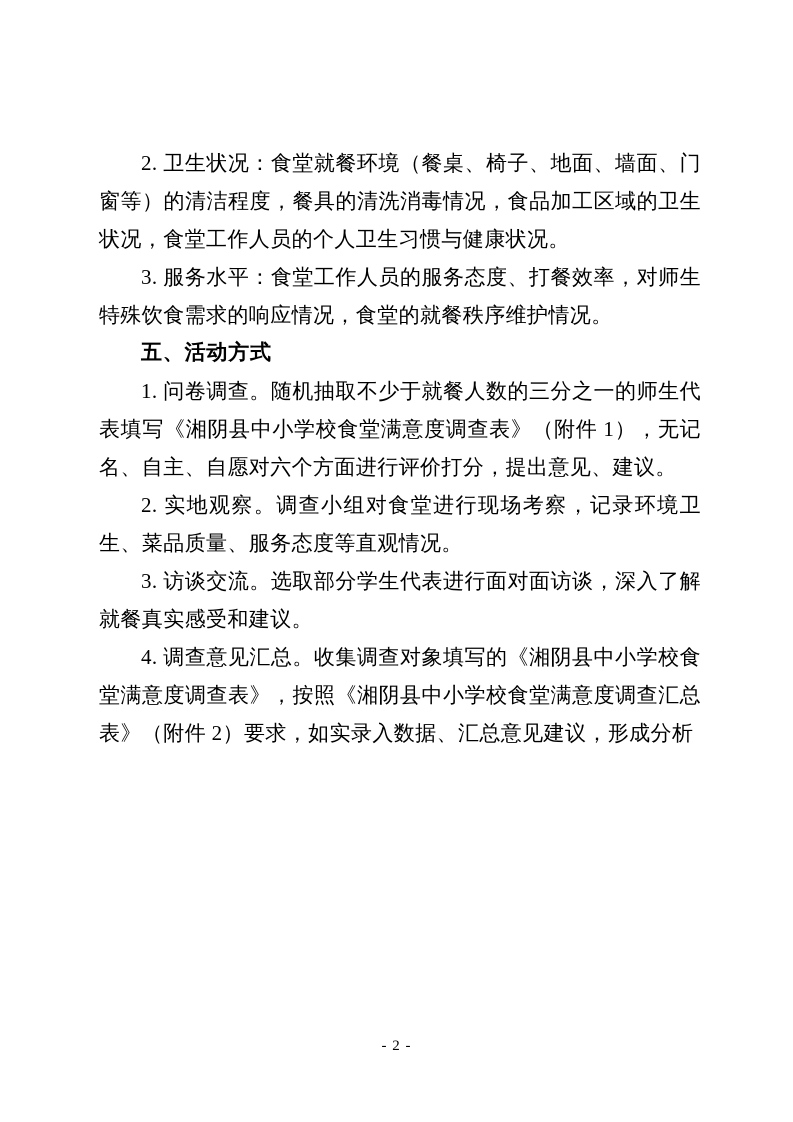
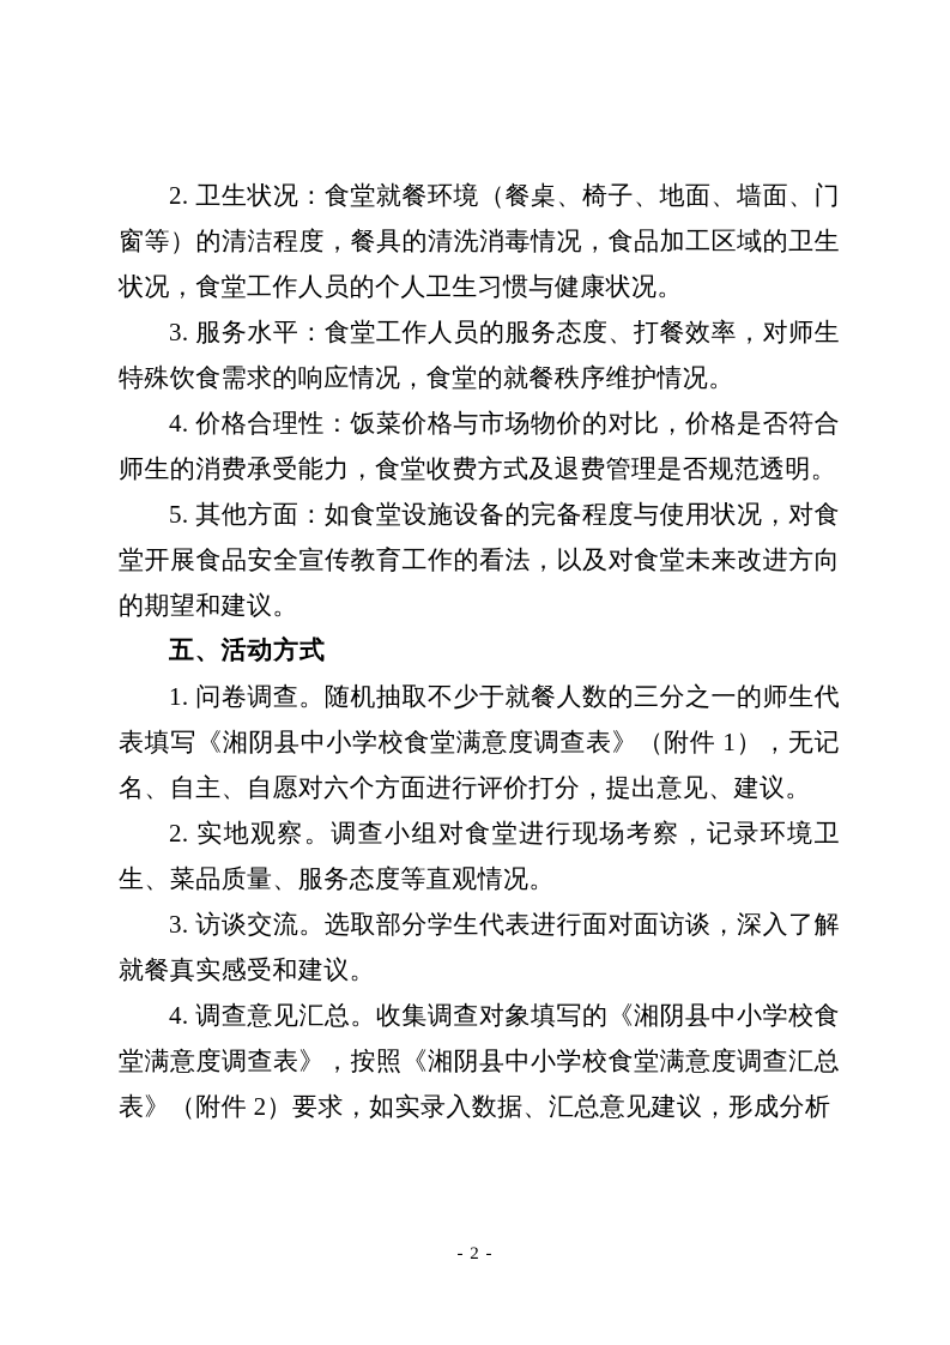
  2. 卫生状况：食堂就餐环境（餐桌、椅子、地面、墙面、门窗等）的清洁程度，餐具的清洗消毒情况，食品加工区域的卫生状况，食堂工作人员的个人卫生习惯与健康状况。
  3. 服务水平：食堂工作人员的服务态度、打餐效率，对师生特殊饮食需求的响应情况，食堂的就餐秩序维护情况。
+ 4. 价格合理性：饭菜价格与市场物价的对比，价格是否符合师生的消费承受能力，食堂收费方式及退费管理是否规范透明。
+ 5. 其他方面：如食堂设施设备的完备程度与使用状况，对食堂开展食品安全宣传教育工作的看法，以及对食堂未来改进方向的期望和建议。
  五、活动方式
  1. 问卷调查。随机抽取不少于就餐人数的三分之一的师生代表填写《湘阴县中小学校食堂满意度调查表》（附件 1），无记名、自主、自愿对六个方面进行评价打分，提出意见、建议。
  2. 实地观察。调查小组对食堂进行现场考察，记录环境卫生、菜品质量、服务态度等直观情况。
  3. 访谈交流。选取部分学生代表进行面对面访谈，深入了解就餐真实感受和建议。
  4. 调查意见汇总。收集调查对象填写的《湘阴县中小学校食堂满意度调查表》，按照《湘阴县中小学校食堂满意度调查汇总表》（附件 2）要求，如实录入数据、汇总意见建议，形成分析
  - 2 -
